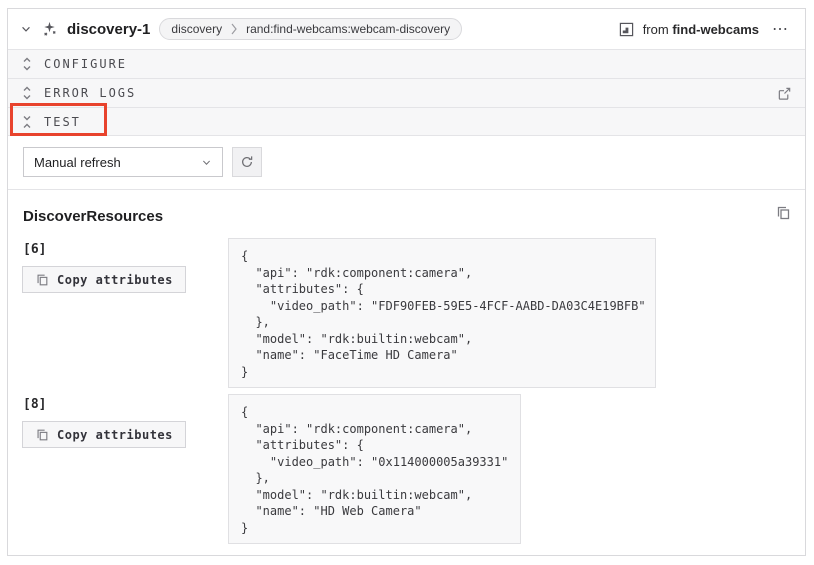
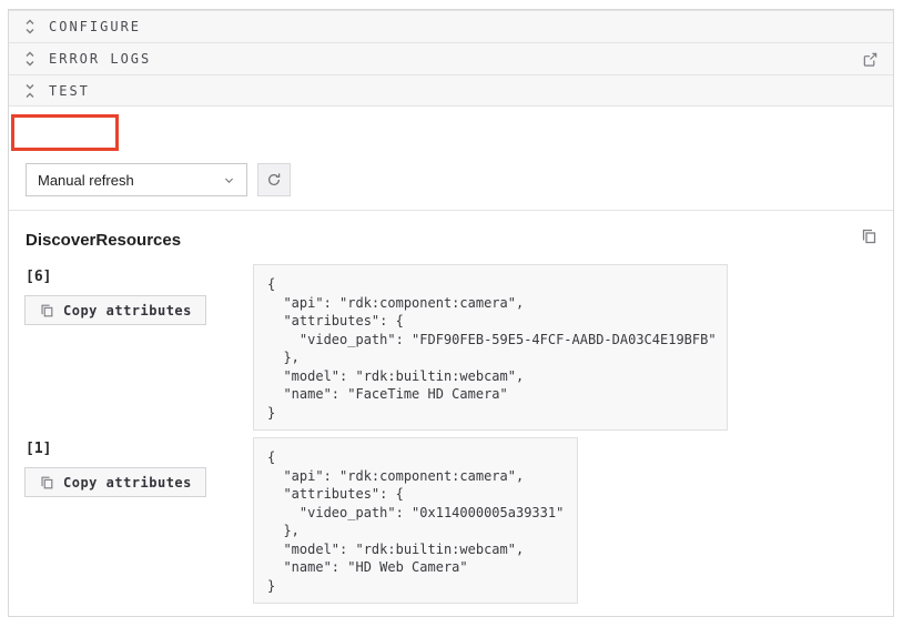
- discovery-1
- discovery
- rand:find-webcams:webcam-discovery
- from find-webcams
- ⋯
  CONFIGURE
  ERROR LOGS
  TEST
  Manual refresh
  DiscoverResources
  [6]
  Copy attributes
  {
  "api": "rdk:component:camera",
  "attributes": {
  "video_path": "FDF90FEB-59E5-4FCF-AABD-DA03C4E19BFB"
  },
  "model": "rdk:builtin:webcam",
  "name": "FaceTime HD Camera"
  }
- [8]
+ [1]
  Copy attributes
  {
  "api": "rdk:component:camera",
  "attributes": {
  "video_path": "0x114000005a39331"
  },
  "model": "rdk:builtin:webcam",
  "name": "HD Web Camera"
  }
